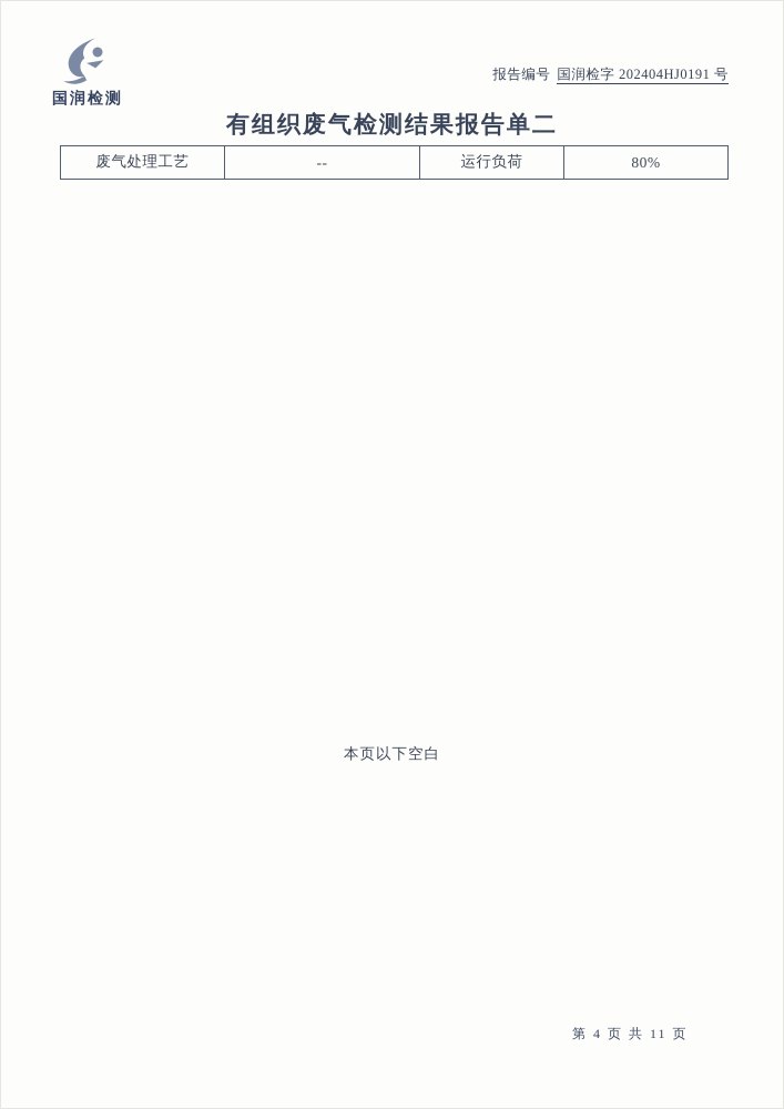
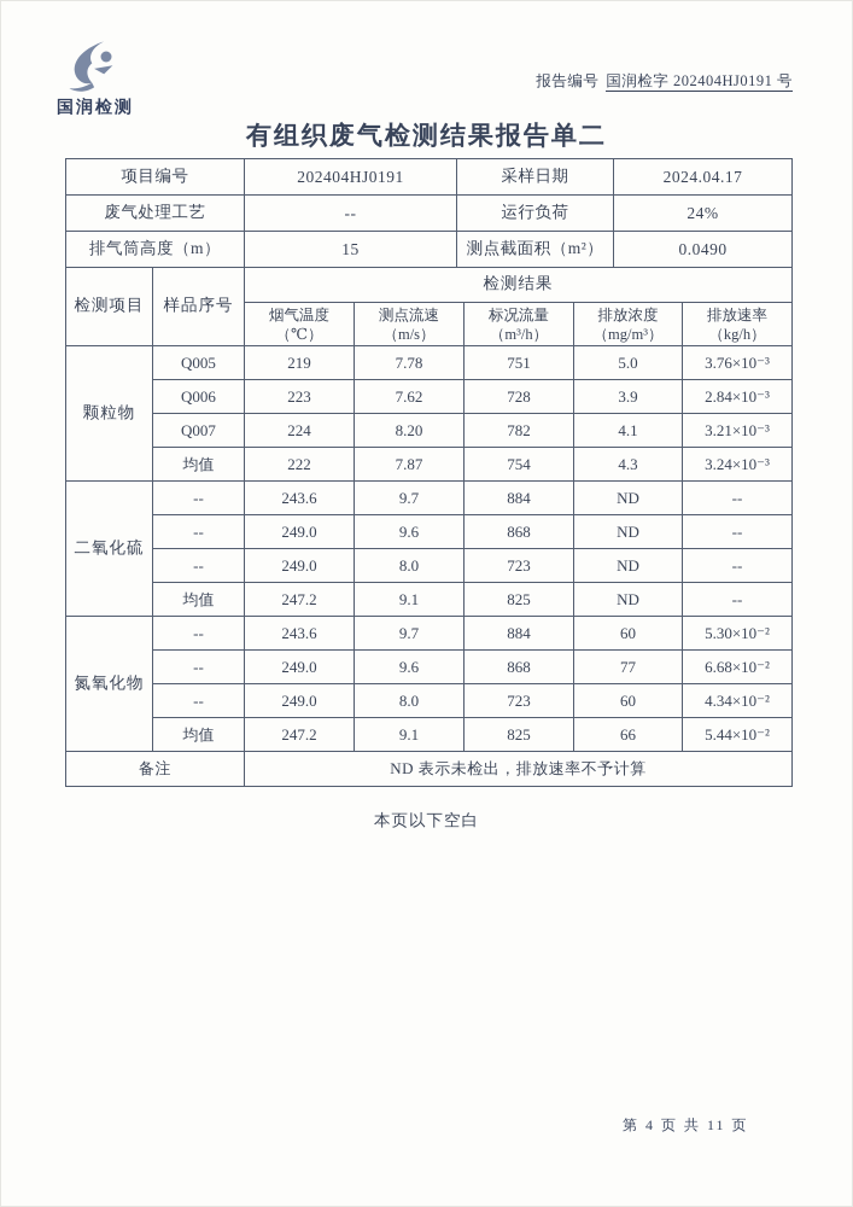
  国润检测
  报告编号 国润检字 202404HJ0191 号
  有组织废气检测结果报告单二
+ 项目编号	202404HJ0191	采样日期	2024.04.17
- 废气处理工艺	--	运行负荷	80%
+ 废气处理工艺	--	运行负荷	24%
+ 排气筒高度（m）	15	测点截面积（m²）	0.0490
+ 检测项目	样品序号	检测结果
+ 烟气温度（℃）	测点流速（m/s）	标况流量（m³/h）	排放浓度（mg/m³）	排放速率（kg/h）
+ 颗粒物	Q005	219	7.78	751	5.0	3.76×10⁻³
+ Q006	223	7.62	728	3.9	2.84×10⁻³
+ Q007	224	8.20	782	4.1	3.21×10⁻³
+ 均值	222	7.87	754	4.3	3.24×10⁻³
+ 二氧化硫	--	243.6	9.7	884	ND	--
+ --	249.0	9.6	868	ND	--
+ --	249.0	8.0	723	ND	--
+ 均值	247.2	9.1	825	ND	--
+ 氮氧化物	--	243.6	9.7	884	60	5.30×10⁻²
+ --	249.0	9.6	868	77	6.68×10⁻²
+ --	249.0	8.0	723	60	4.34×10⁻²
+ 均值	247.2	9.1	825	66	5.44×10⁻²
+ 备注	ND 表示未检出，排放速率不予计算
  本页以下空白
  第 4 页 共 11 页
